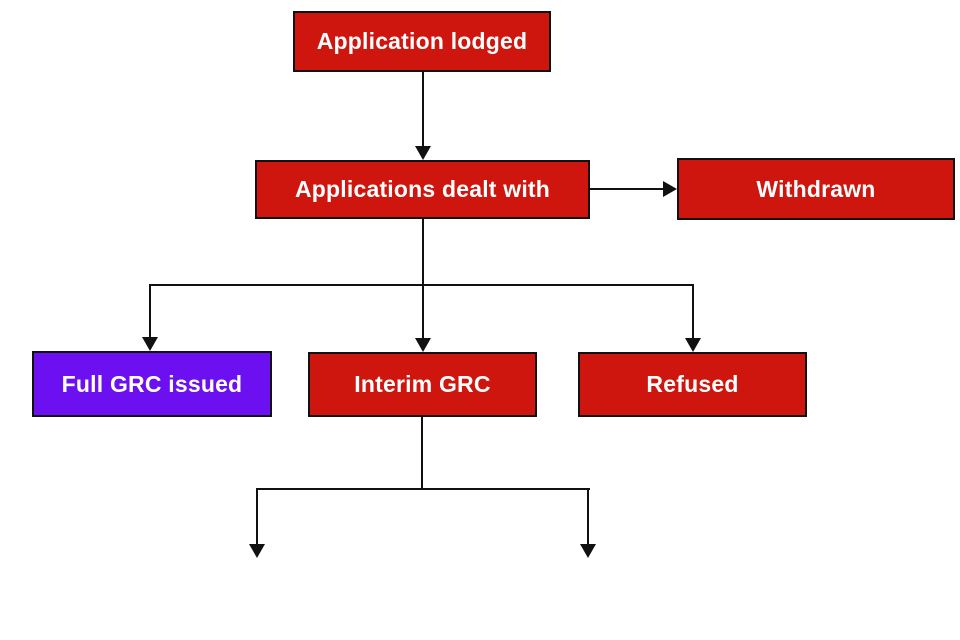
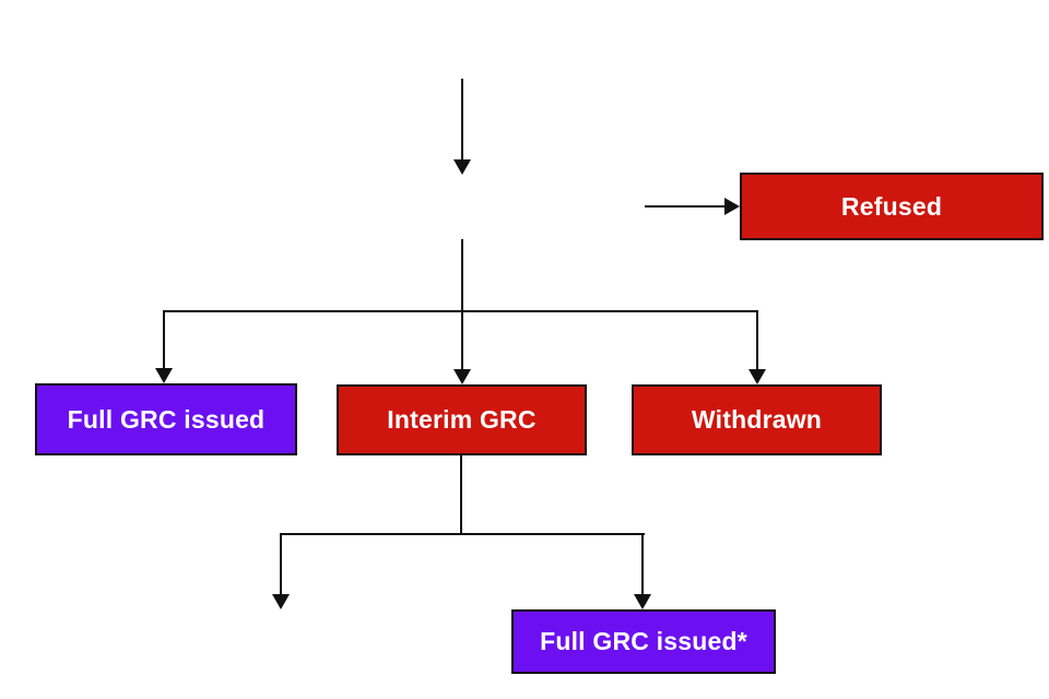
- Application lodged
- Applications dealt with
- Withdrawn
+ Refused
  Full GRC issued
  Interim GRC
- Refused
+ Withdrawn
+ Full GRC issued*
